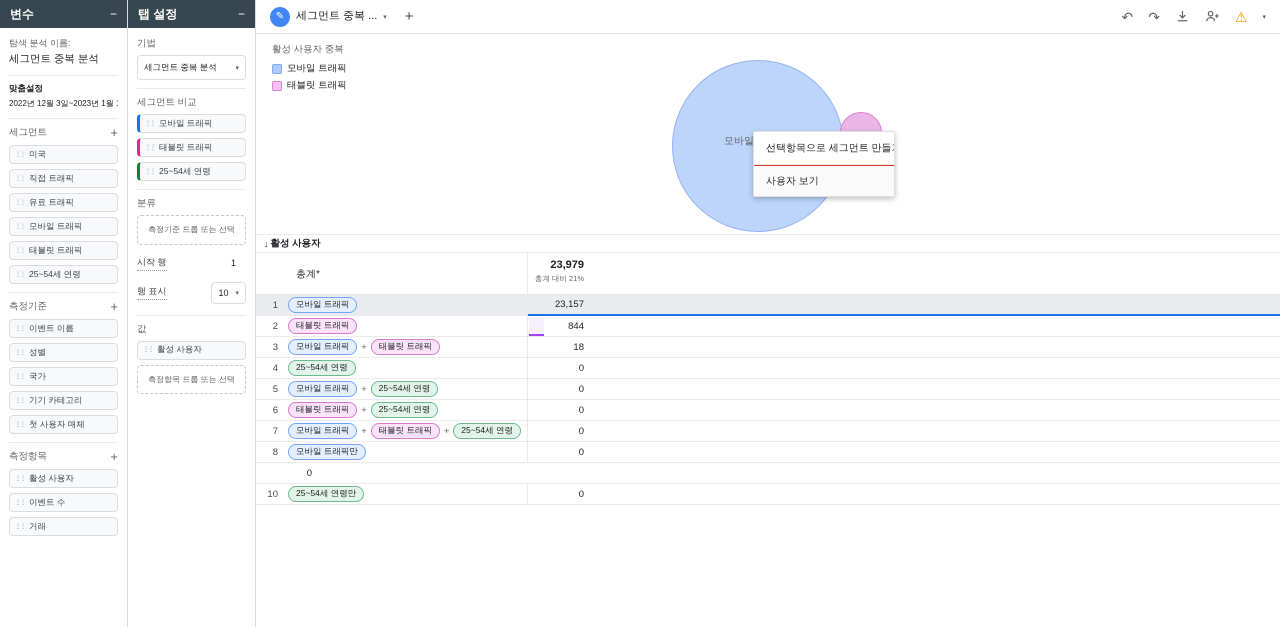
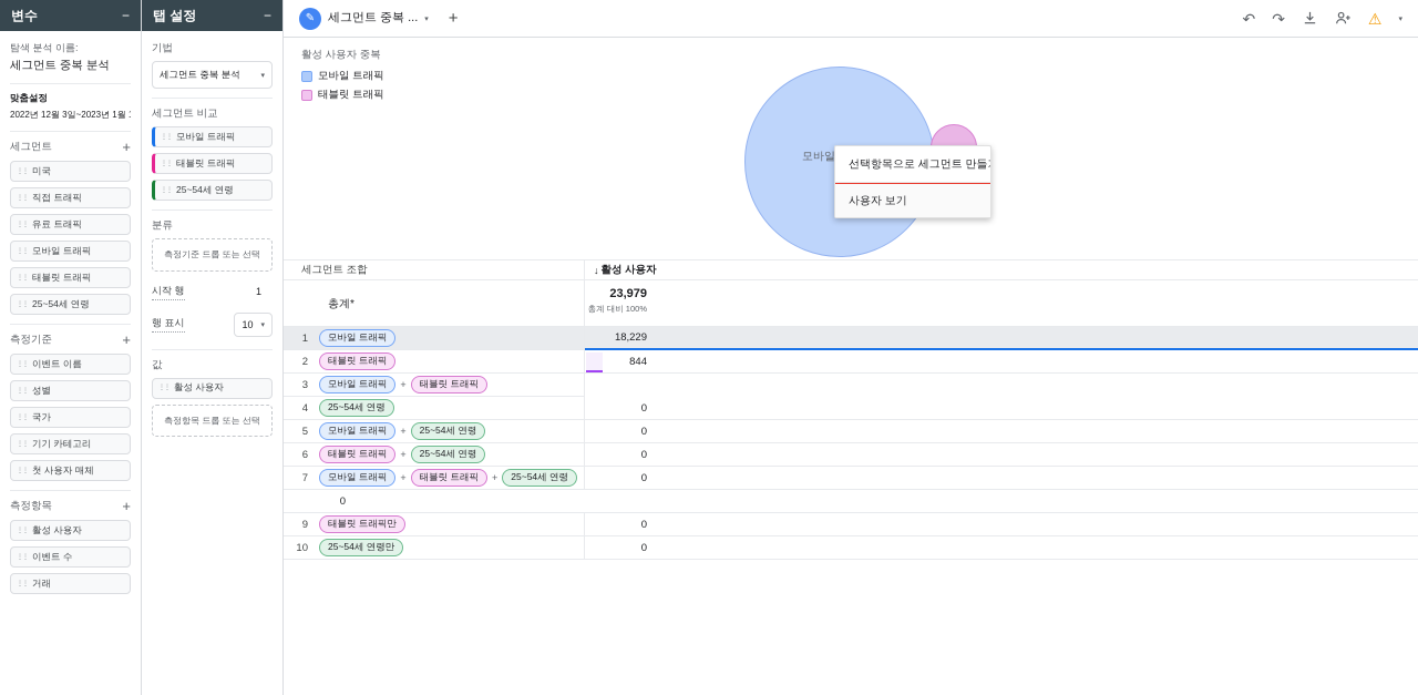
  변수
  −
  탐색 분석 이름:
  세그먼트 중복 분석
  맞춤설정
  2022년 12월 3일~2023년 1월
  세그먼트
  +
  미국
  직접 트래픽
  유료 트래픽
  모바일 트래픽
  태블릿 트래픽
  25~54세 연령
  측정기준
  +
  이벤트 이름
  성별
  국가
  기기 카테고리
  첫 사용자 매체
  측정항목
  +
  활성 사용자
  이벤트 수
  거래
  탭 설정
  −
  기법
  세그먼트 중복 분석
  세그먼트 비교
  모바일 트래픽
  태블릿 트래픽
  25~54세 연령
  분류
  측정기준 드롭 또는 선택
  시작 행
  1
  행 표시
  10
  값
  활성 사용자
  측정항목 드롭 또는 선택
  ✎
  세그먼트 중복 ...
  +
  ↶
  ↷
  ⚠
  활성 사용자 중복
  모바일 트래픽
  태블릿 트래픽
  모바일
  선택항목으로 세그먼트 만들
  사용자 보기
+ 세그먼트 조합
  ↓
  활성 사용자
  총계*
  23,979
- 총계 대비 21%
+ 총계 대비 100%
  1
  모바일 트래픽
- 23,157
+ 18,229
  2
  태블릿 트래픽
  844
  3
  모바일 트래픽
  +
  태블릿 트래픽
- 18
  4
  25~54세 연령
  0
  5
  모바일 트래픽
  +
  25~54세 연령
  0
  6
  태블릿 트래픽
  +
  25~54세 연령
  0
  7
  모바일 트래픽
  +
  태블릿 트래픽
  +
  25~54세 연령
  0
- 8
- 모바일 트래픽만
  0
+ 9
+ 태블릿 트래픽만
  0
  10
  25~54세 연령만
  0
